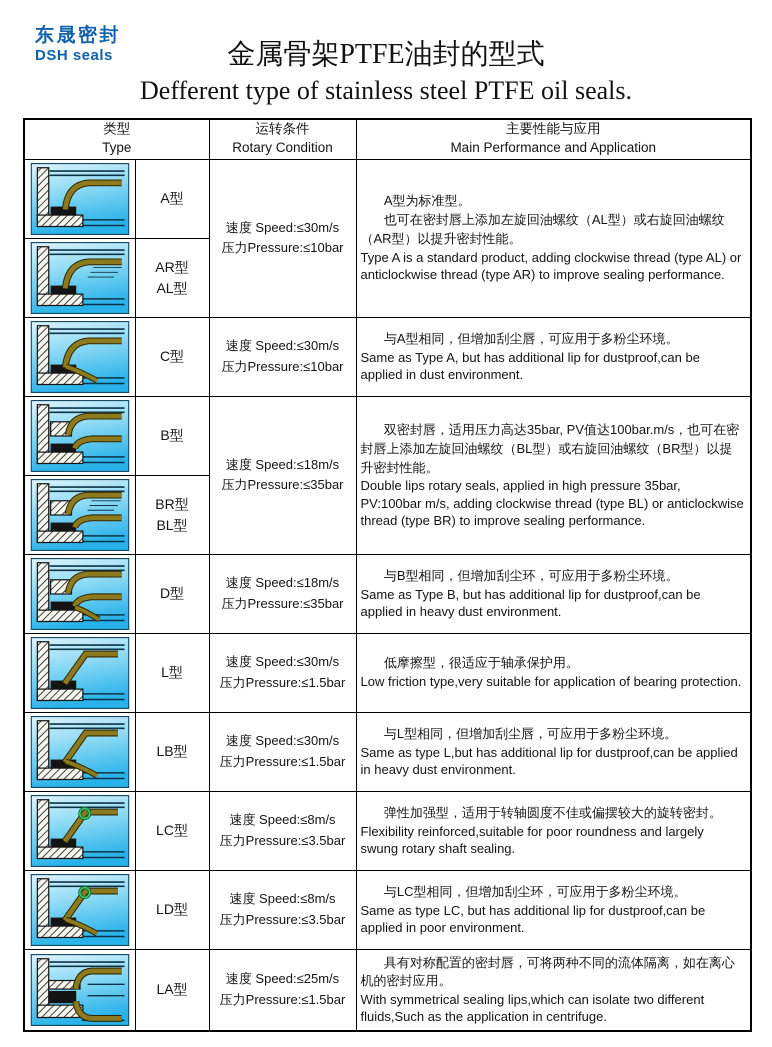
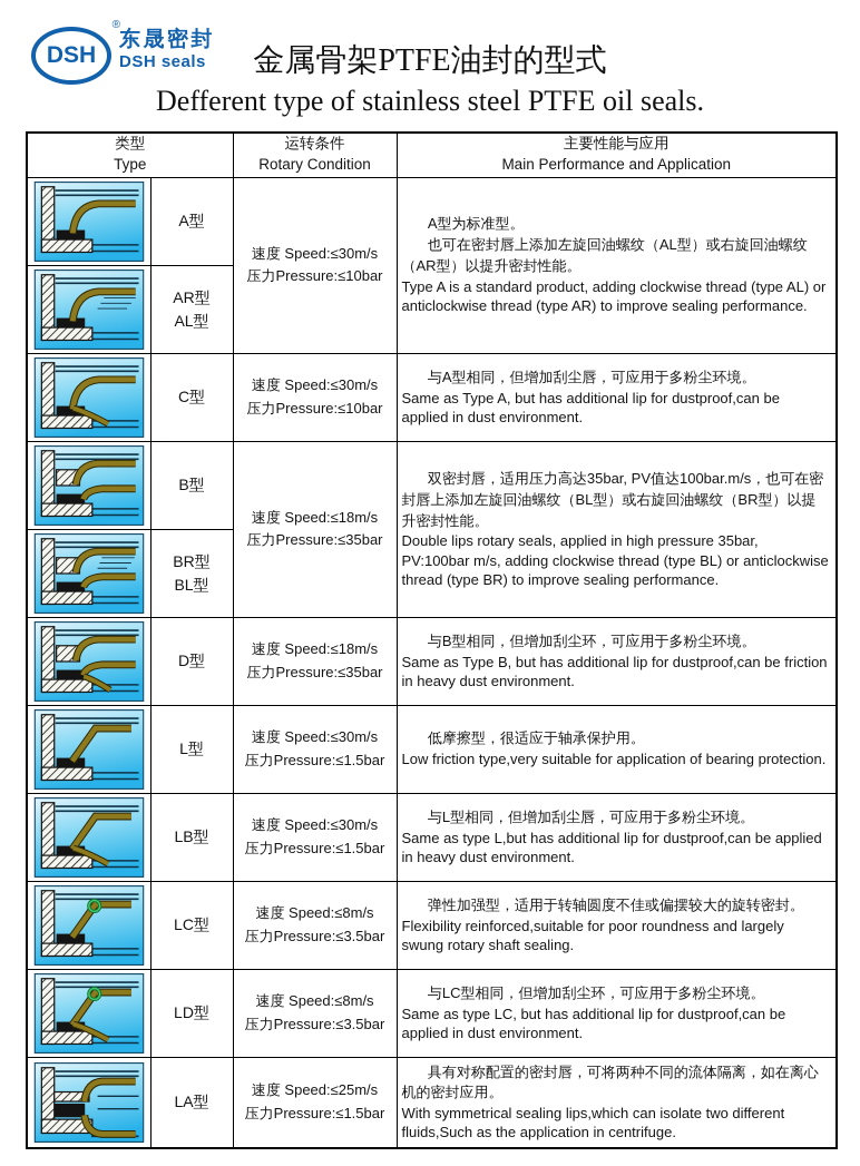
+ DSH
+ ®
  东晟密封
  DSH seals
  金属骨架PTFE油封的型式
  Defferent type of stainless steel PTFE oil seals.
  类型 Type	运转条件 Rotary Condition	主要性能与应用 Main Performance and Application
  	A型	速度 Speed:≤30m/s压力Pressure:≤10bar	A型为标准型。也可在密封唇上添加左旋回油螺纹（AL型）或右旋回油螺纹（AR型）以提升密封性能。Type A is a standard product, adding clockwise thread (type AL) or anticlockwise thread (type AR) to improve sealing performance.
  	AR型AL型
  	C型	速度 Speed:≤30m/s压力Pressure:≤10bar	与A型相同，但增加刮尘唇，可应用于多粉尘环境。Same as Type A, but has additional lip for dustproof,can be applied in dust environment.
  	B型	速度 Speed:≤18m/s压力Pressure:≤35bar	双密封唇，适用压力高达35bar, PV值达100bar.m/s，也可在密封唇上添加左旋回油螺纹（BL型）或右旋回油螺纹（BR型）以提升密封性能。Double lips rotary seals, applied in high pressure 35bar, PV:100bar m/s, adding clockwise thread (type BL) or anticlockwise thread (type BR) to improve sealing performance.
  	BR型BL型
- 	D型	速度 Speed:≤18m/s压力Pressure:≤35bar	与B型相同，但增加刮尘环，可应用于多粉尘环境。Same as Type B, but has additional lip for dustproof,can be applied in heavy dust environment.
+ 	D型	速度 Speed:≤18m/s压力Pressure:≤35bar	与B型相同，但增加刮尘环，可应用于多粉尘环境。Same as Type B, but has additional lip for dustproof,can be friction in heavy dust environment.
  	L型	速度 Speed:≤30m/s压力Pressure:≤1.5bar	低摩擦型，很适应于轴承保护用。Low friction type,very suitable for application of bearing protection.
  	LB型	速度 Speed:≤30m/s压力Pressure:≤1.5bar	与L型相同，但增加刮尘唇，可应用于多粉尘环境。Same as type L,but has additional lip for dustproof,can be applied in heavy dust environment.
  	LC型	速度 Speed:≤8m/s压力Pressure:≤3.5bar	弹性加强型，适用于转轴圆度不佳或偏摆较大的旋转密封。Flexibility reinforced,suitable for poor roundness and largely swung rotary shaft sealing.
- 	LD型	速度 Speed:≤8m/s压力Pressure:≤3.5bar	与LC型相同，但增加刮尘环，可应用于多粉尘环境。Same as type LC, but has additional lip for dustproof,can be applied in poor environment.
+ 	LD型	速度 Speed:≤8m/s压力Pressure:≤3.5bar	与LC型相同，但增加刮尘环，可应用于多粉尘环境。Same as type LC, but has additional lip for dustproof,can be applied in dust environment.
  	LA型	速度 Speed:≤25m/s压力Pressure:≤1.5bar	具有对称配置的密封唇，可将两种不同的流体隔离，如在离心机的密封应用。With symmetrical sealing lips,which can isolate two different fluids,Such as the application in centrifuge.
